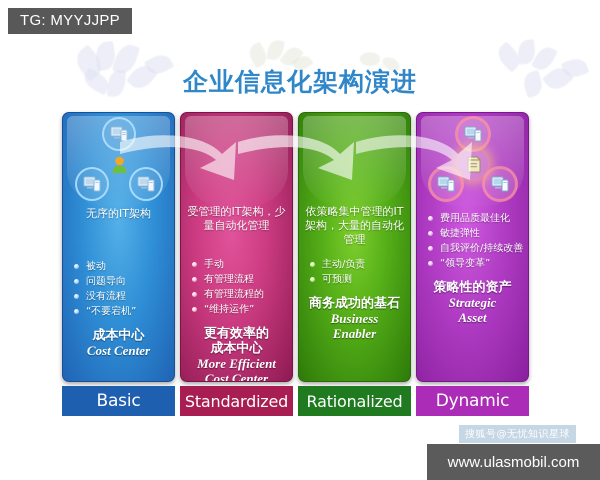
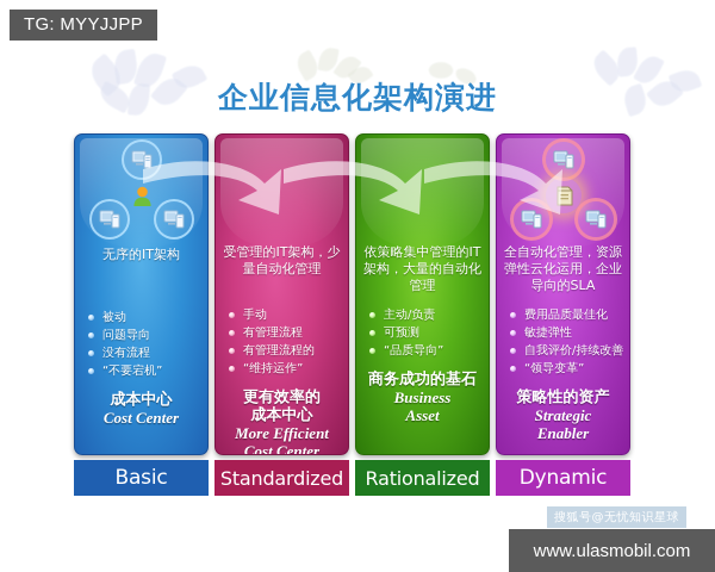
  企业信息化架构演进
  无序的IT架构
  被动
  问题导向
  没有流程
  “不要宕机”
  成本中心
  Cost Center
  受管理的IT架构，少量自动化管理
  手动
  有管理流程
  有管理流程的
  “维持运作”
  更有效率的
  成本中心
  More Efficient
  Cost Center
  依策略集中管理的IT架构，大量的自动化管理
  主动/负责
  可预测
+ “品质导向”
  商务成功的基石
  Business
- Enabler
+ Asset
+ 全自动化管理，资源弹性云化运用，企业导向的SLA
  费用品质最佳化
  敏捷弹性
  自我评价/持续改善
  “领导变革”
  策略性的资产
  Strategic
- Asset
+ Enabler
  Basic
  Standardized
  Rationalized
  Dynamic
  搜狐号@无忧知识星球
  TG: MYYJJPP
  www.ulasmobil.com
